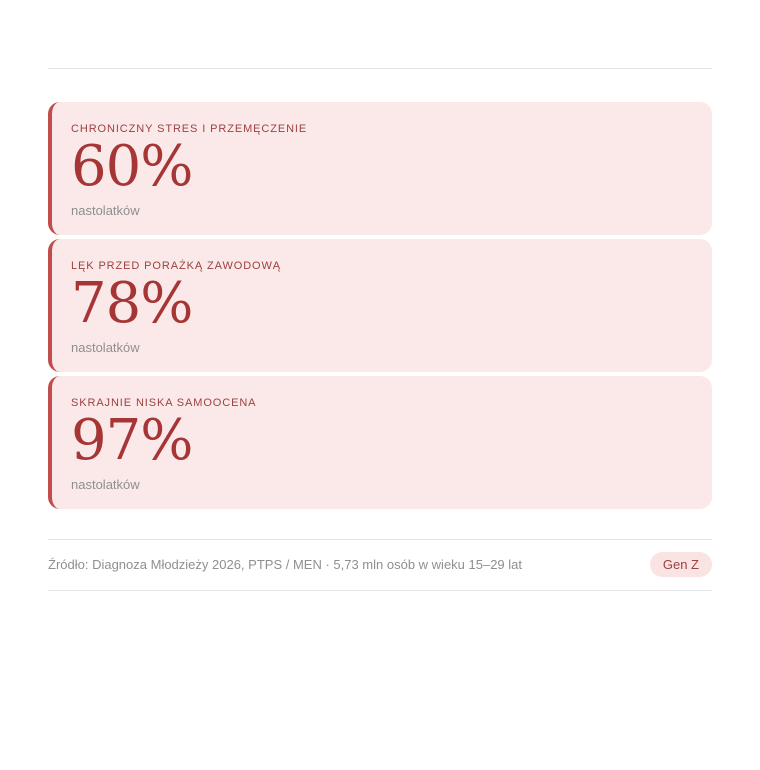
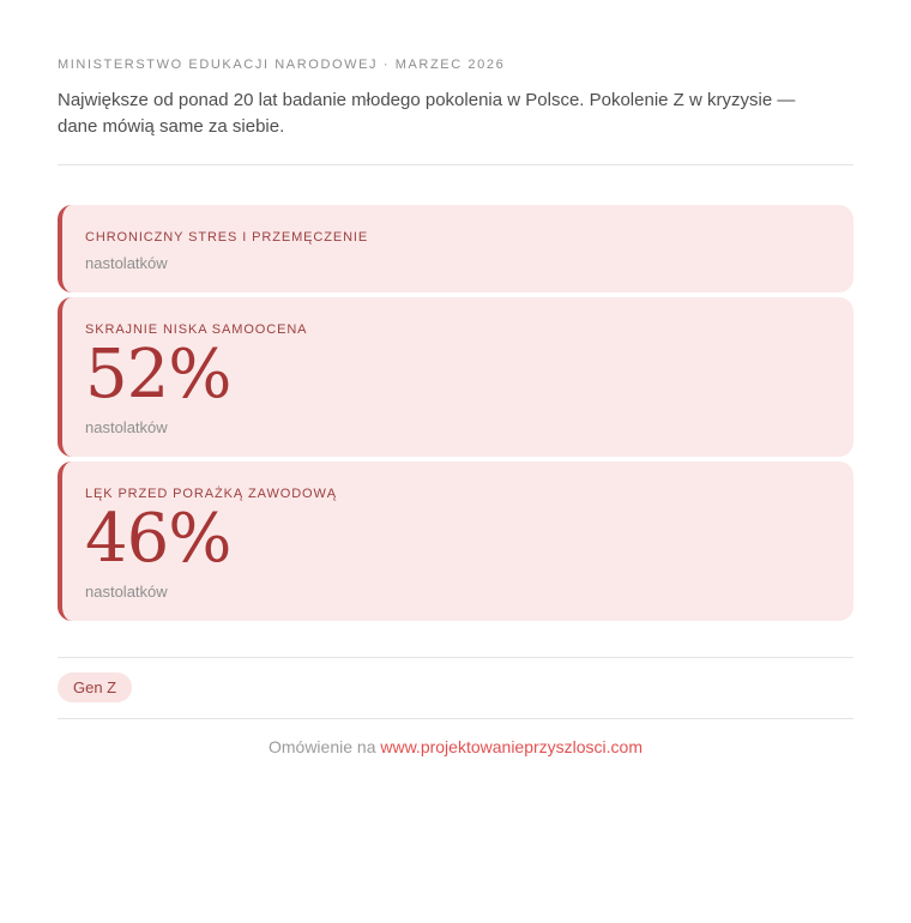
+ MINISTERSTWO EDUKACJI NARODOWEJ · MARZEC 2026
+ Największe od ponad 20 lat badanie młodego pokolenia w Polsce. Pokolenie Z w kryzysie — dane mówią same za siebie.
  CHRONICZNY STRES I PRZEMĘCZENIE
- 60%
  nastolatków
- LĘK PRZED PORAŻKĄ ZAWODOWĄ
+ SKRAJNIE NISKA SAMOOCENA
- 78%
+ 52%
  nastolatków
- SKRAJNIE NISKA SAMOOCENA
+ LĘK PRZED PORAŻKĄ ZAWODOWĄ
- 97%
+ 46%
  nastolatków
- Źródło: Diagnoza Młodzieży 2026, PTPS / MEN · 5,73 mln osób w wieku 15–29 lat
  Gen Z
+ Omówienie na www.projektowanieprzyszlosci.com
